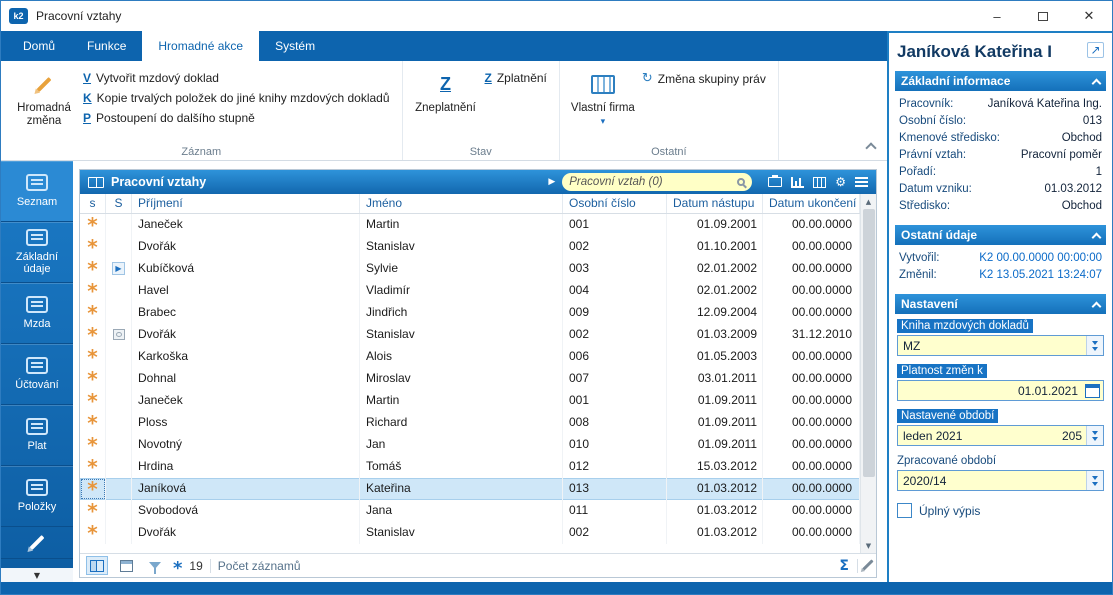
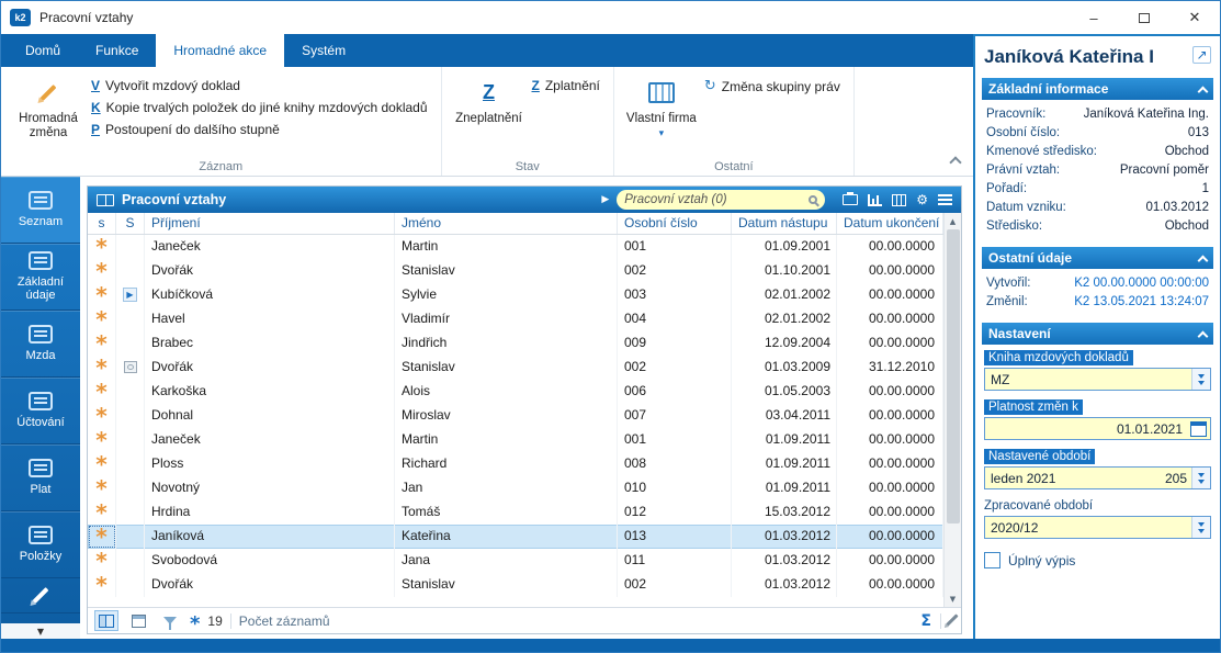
  k2
  Pracovní vztahy
  –
  ✕
  Domů
  Funkce
  Hromadné akce
  Systém
  Hromadná změna
  V
  Vytvořit mzdový doklad
  K
  Kopie trvalých položek do jiné knihy mzdových dokladů
  P
  Postoupení do dalšího stupně
  Záznam
  Z
  Zneplatnění
  Z
  Zplatnění
  Stav
  Vlastní firma ▾
  ↻
  Změna skupiny práv
  Ostatní
  Seznam
  Základní údaje
  Mzda
  Účtování
  Plat
  Položky
  ▼
  Pracovní vztahy
  ▶
  Pracovní vztah (0)
  ⚙
  s
  S
  Příjmení
  Jméno
  Osobní číslo
  Datum nástupu
  Datum ukončení
  *
  Janeček
  Martin
  001
  01.09.2001
  00.00.0000
  *
  Dvořák
  Stanislav
  002
  01.10.2001
  00.00.0000
  *
  ▶
  Kubíčková
  Sylvie
  003
  02.01.2002
  00.00.0000
  *
  Havel
  Vladimír
  004
  02.01.2002
  00.00.0000
  *
  Brabec
  Jindřich
  009
  12.09.2004
  00.00.0000
  *
  Dvořák
  Stanislav
  002
  01.03.2009
  31.12.2010
  *
  Karkoška
  Alois
  006
  01.05.2003
  00.00.0000
  *
  Dohnal
  Miroslav
  007
- 03.01.2011
+ 03.04.2011
  00.00.0000
  *
  Janeček
  Martin
  001
  01.09.2011
  00.00.0000
  *
  Ploss
  Richard
  008
  01.09.2011
  00.00.0000
  *
  Novotný
  Jan
  010
  01.09.2011
  00.00.0000
  *
  Hrdina
  Tomáš
  012
  15.03.2012
  00.00.0000
  *
  Janíková
  Kateřina
  013
  01.03.2012
  00.00.0000
  *
  Svobodová
  Jana
  011
  01.03.2012
  00.00.0000
  *
  Dvořák
  Stanislav
  002
  01.03.2012
  00.00.0000
  ▲
  ▼
  *
  19
  Počet záznamů
  Σ
  Janíková Kateřina I
  ↗
  Základní informace
  Pracovník:
  Janíková Kateřina Ing.
  Osobní číslo:
  013
  Kmenové středisko:
  Obchod
  Právní vztah:
  Pracovní poměr
  Pořadí:
  1
  Datum vzniku:
  01.03.2012
  Středisko:
  Obchod
  Ostatní údaje
  Vytvořil:
  K2 00.00.0000 00:00:00
  Změnil:
  K2 13.05.2021 13:24:07
  Nastavení
  Kniha mzdových dokladů
  MZ
  Platnost změn k
  01.01.2021
  Nastavené období
  leden 2021
  205
  Zpracované období
- 2020/14
+ 2020/12
  Úplný výpis
